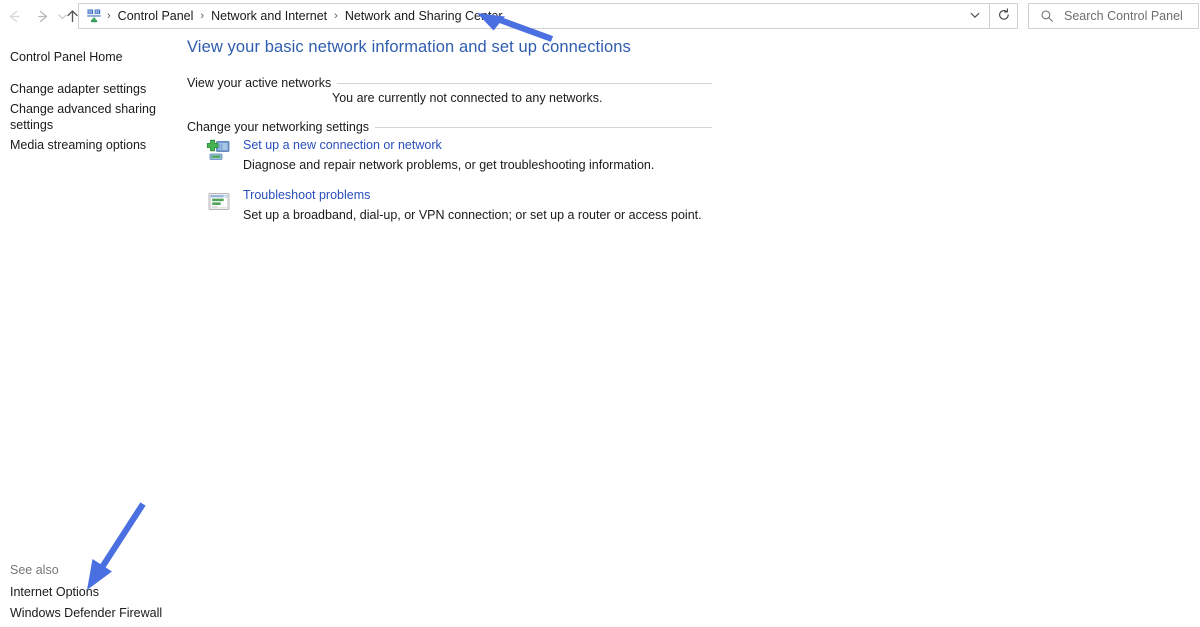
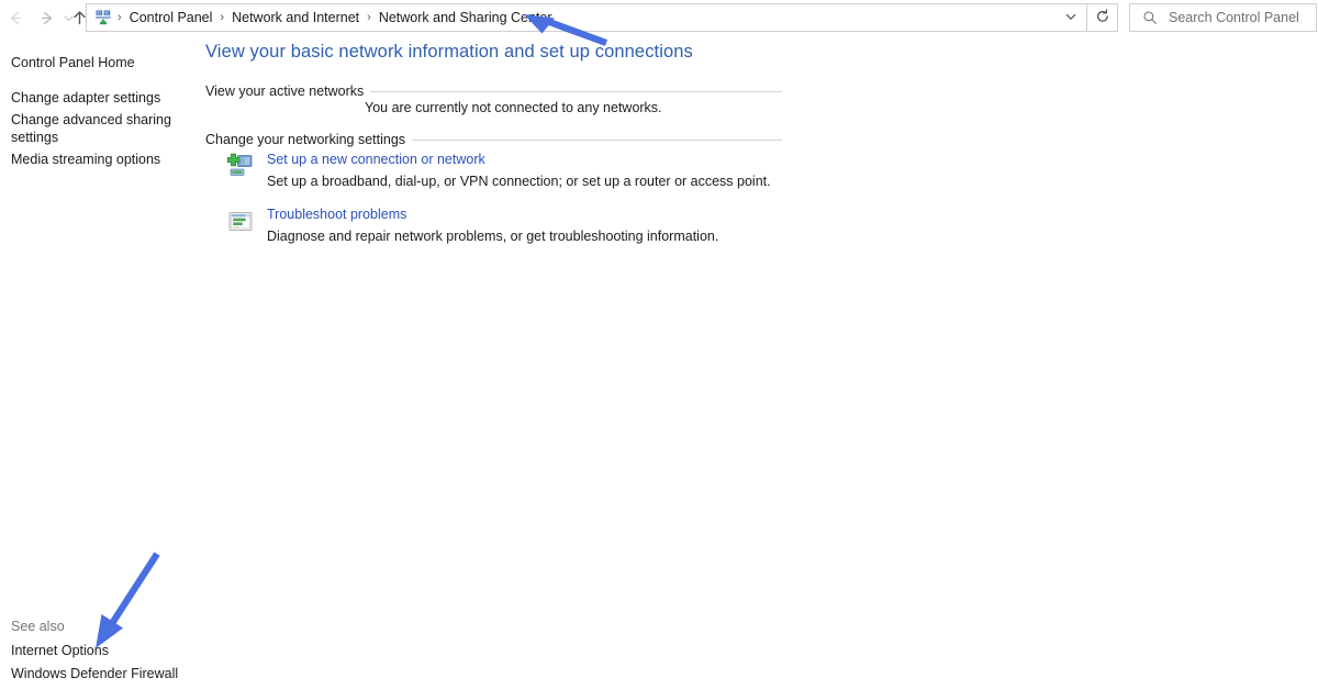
  ›
  Control Panel
  ›
  Network and Internet
  ›
  Network and Sharing Ce
  Search Control Panel
  Control Panel Home
  Change adapter settings
  Change advanced sharing settings
  Media streaming options
  See also
  Internet Options
  Windows Defender Firewall
  View your basic network information and set up connections
  View your active networks
  You are currently not connected to any networks.
  Change your networking settings
  Set up a new connection or network
- Diagnose and repair network problems, or get troubleshooting information.
+ Set up a broadband, dial-up, or VPN connection; or set up a router or access point.
  Troubleshoot problems
- Set up a broadband, dial-up, or VPN connection; or set up a router or access point.
+ Diagnose and repair network problems, or get troubleshooting information.
